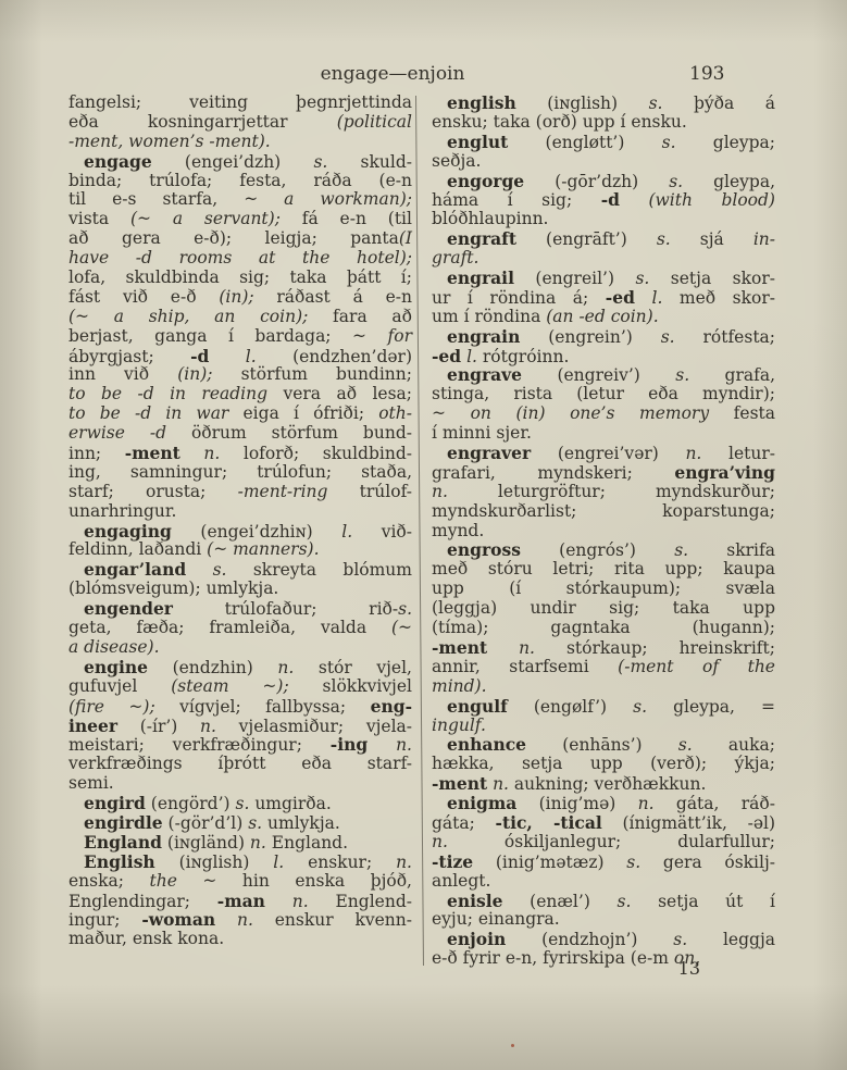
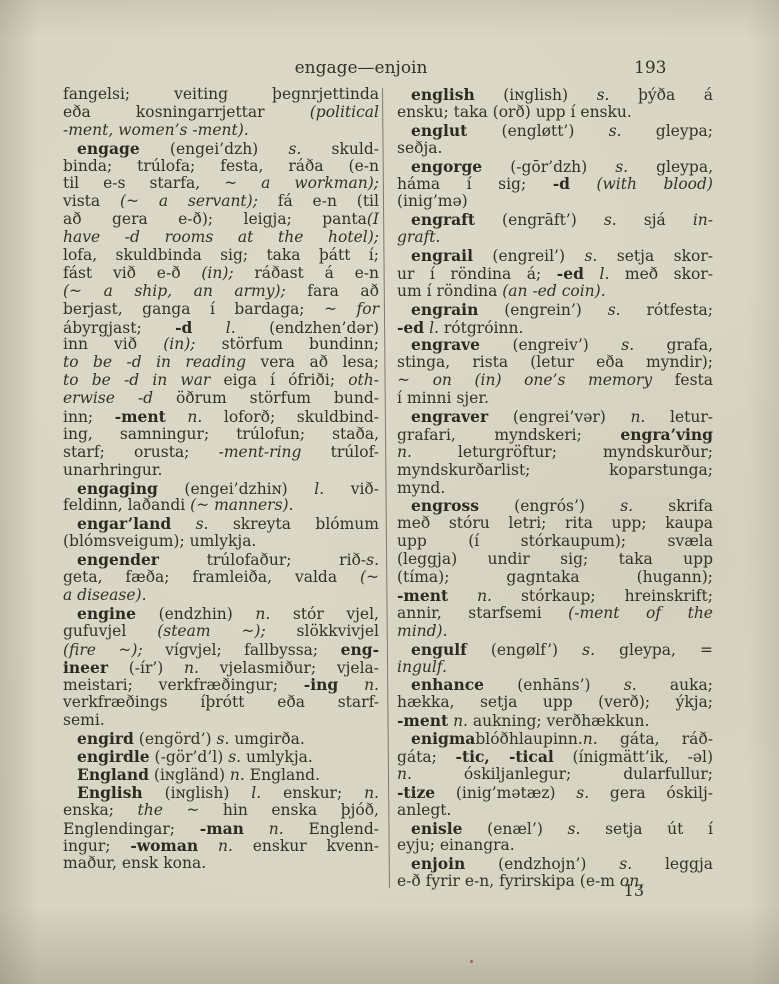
  engage—enjoin
  193
  fangelsi; veiting þegnrjettinda
  eða kosningarrjettar (political
  -ment, women’s -ment).
  engage (engei’dzh) s. skuld-
  binda; trúlofa; festa, ráða (e-n
  til e-s starfa, ~ a workman);
  vista (~ a servant); fá e-n (til
  að gera e-ð); leigja; panta(I
  have -d rooms at the hotel);
  lofa, skuldbinda sig; taka þátt í;
  fást við e-ð (in); ráðast á e-n
- (~ a ship, an coin); fara að
+ (~ a ship, an army); fara að
  berjast, ganga í bardaga; ~ for
  ábyrgjast; -d l. (endzhen’dər)
  inn við (in); störfum bundinn;
  to be -d in reading vera að lesa;
  to be -d in war eiga í ófriði; oth-
  erwise -d öðrum störfum bund-
  inn; -ment n. loforð; skuldbind-
  ing, samningur; trúlofun; staða,
  starf; orusta; -ment-ring trúlof-
  unarhringur.
  engaging (engei’dzhiɴ) l. við-
  feldinn, laðandi (~ manners).
  engar’land s. skreyta blómum
  (blómsveigum); umlykja.
  engender trúlofaður; rið-s.
  geta, fæða; framleiða, valda (~
  a disease).
  engine (endzhin) n. stór vjel,
  gufuvjel (steam ~); slökkvivjel
  (fire ~); vígvjel; fallbyssa; eng-
  ineer (-ír’) n. vjelasmiður; vjela-
  meistari; verkfræðingur; -ing n.
  verkfræðings íþrótt eða starf-
  semi.
  engird (engörd’) s. umgirða.
  engirdle (-gör’d’l) s. umlykja.
  England (iɴgländ) n. England.
  English (iɴglish) l. enskur; n.
  enska; the ~ hin enska þjóð,
  Englendingar; -man n. Englend-
  ingur; -woman n. enskur kvenn-
  maður, ensk kona.
  english (iɴglish) s. þýða á
  ensku; taka (orð) upp í ensku.
  englut (engløtt’) s. gleypa;
  seðja.
  engorge (-gōr’dzh) s. gleypa,
  háma í sig; -d (with blood)
- blóðhlaupinn.
+ (inig’mə)
  engraft (engrāft’) s. sjá in-
  graft.
  engrail (engreil’) s. setja skor-
  ur í röndina á; -ed l. með skor-
  um í röndina (an -ed coin).
  engrain (engrein’) s. rótfesta;
  -ed l. rótgróinn.
  engrave (engreiv’) s. grafa,
  stinga, rista (letur eða myndir);
  ~ on (in) one’s memory festa
  í minni sjer.
  engraver (engrei’vər) n. letur-
  grafari, myndskeri; engra’ving
  n. leturgröftur; myndskurður;
  myndskurðarlist; koparstunga;
  mynd.
  engross (engrós’) s. skrifa
  með stóru letri; rita upp; kaupa
  upp (í stórkaupum); svæla
  (leggja) undir sig; taka upp
  (tíma); gagntaka (hugann);
  -ment n. stórkaup; hreinskrift;
  annir, starfsemi (-ment of the
  mind).
  engulf (engølf’) s. gleypa, =
  ingulf.
  enhance (enhāns’) s. auka;
  hækka, setja upp (verð); ýkja;
  -ment n. aukning; verðhækkun.
- enigma (inig’mə) n. gáta, ráð-
+ enigmablóðhlaupinn.n. gáta, ráð-
  gáta; -tic, -tical (ínigmätt’ik, -əl)
  n. óskiljanlegur; dularfullur;
  -tize (inig’mətæz) s. gera óskilj-
  anlegt.
  enisle (enæl’) s. setja út í
  eyju; einangra.
  enjoin (endzhojn’) s. leggja
  e-ð fyrir e-n, fyrirskipa (e-m on,
  13
